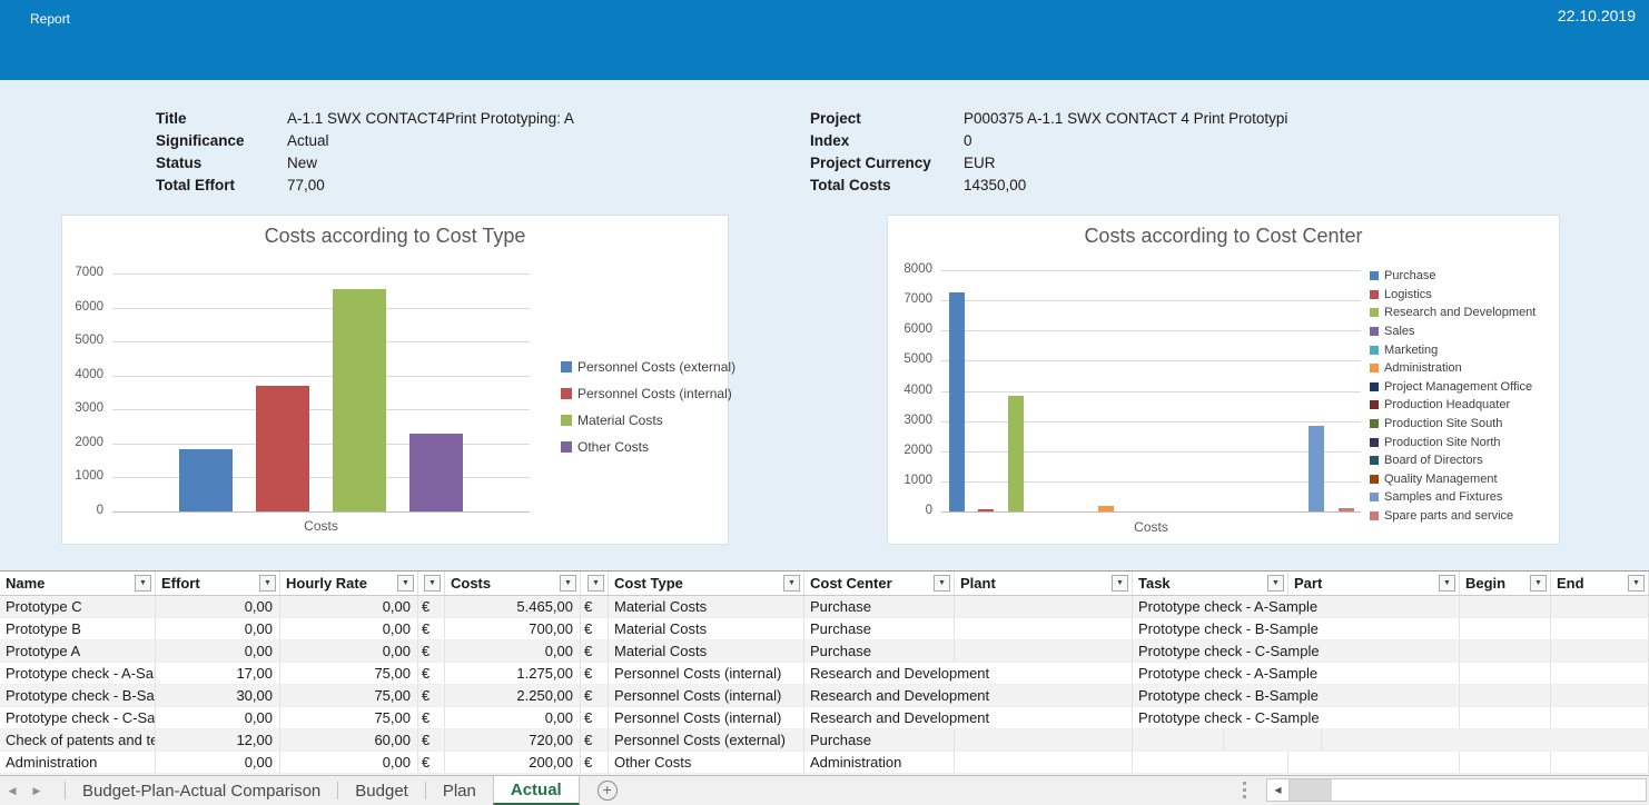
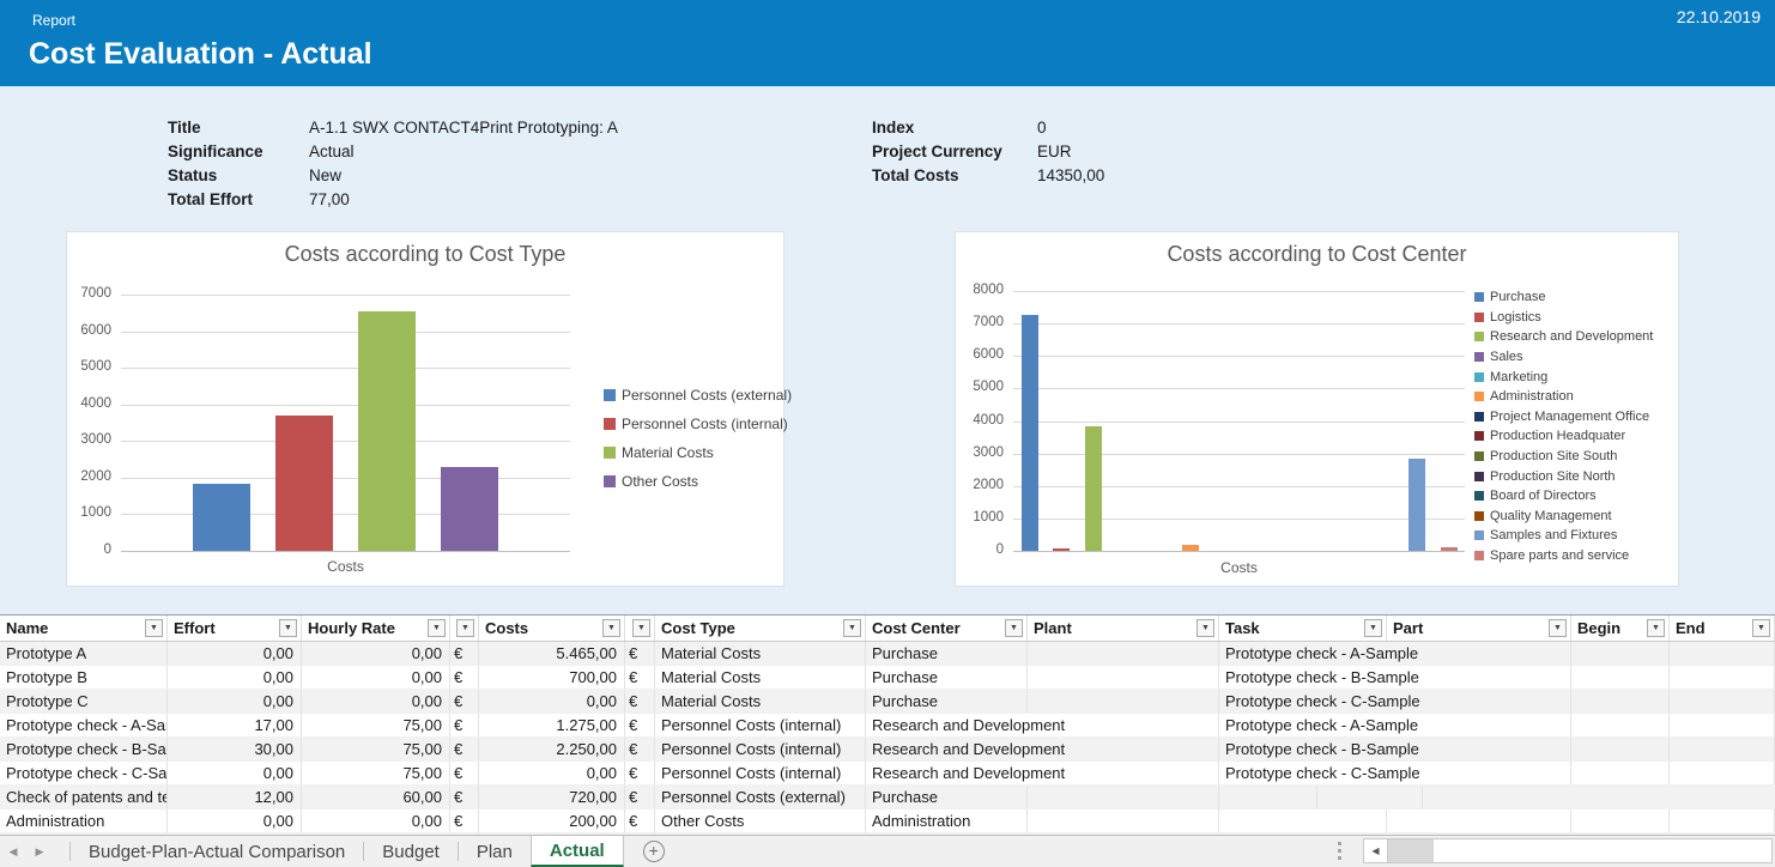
  Report
+ Cost Evaluation - Actual
  22.10.2019
  Title
  A-1.1 SWX CONTACT4Print Prototyping: A
  Significance
  Actual
  Status
  New
  Total Effort
  77,00
- Project
- P000375 A-1.1 SWX CONTACT 4 Print Prototypi
  Index
  0
  Project Currency
  EUR
  Total Costs
  14350,00
  Costs according to Cost Type
  7000
  6000
  5000
  4000
  3000
  2000
  1000
  0
  Costs
  Personnel Costs (external)
  Personnel Costs (internal)
  Material Costs
  Other Costs
  Costs according to Cost Center
  8000
  7000
  6000
  5000
  4000
  3000
  2000
  1000
  0
  Costs
  Purchase
  Logistics
  Research and Development
  Sales
  Marketing
  Administration
  Project Management Office
  Production Headquater
  Production Site South
  Production Site North
  Board of Directors
  Quality Management
  Samples and Fixtures
  Spare parts and service
  Name
  Effort
  Hourly Rate
  Costs
  Cost Type
  Cost Center
  Plant
  Task
  Part
  Begin
  End
- Prototype C
+ Prototype A
  0,00
  0,00
  €
  5.465,00
  €
  Material Costs
  Purchase
  Prototype check - A-Sample
  Prototype B
  0,00
  0,00
  €
  700,00
  €
  Material Costs
  Purchase
  Prototype check - B-Sample
- Prototype A
+ Prototype C
  0,00
  0,00
  €
  0,00
  €
  Material Costs
  Purchase
  Prototype check - C-Sample
  Prototype check - A-Sa
  17,00
  75,00
  €
  1.275,00
  €
  Personnel Costs (internal)
  Research and Development
  Prototype check - A-Sample
  Prototype check - B-Sa
  30,00
  75,00
  €
  2.250,00
  €
  Personnel Costs (internal)
  Research and Development
  Prototype check - B-Sample
  Prototype check - C-Sa
  0,00
  75,00
  €
  0,00
  €
  Personnel Costs (internal)
  Research and Development
  Prototype check - C-Sample
  12,00
  60,00
  €
  720,00
  €
  Personnel Costs (external)
  Purchase
  Administration
  0,00
  0,00
  €
  200,00
  €
  Other Costs
  Administration
  ◀
  ▶
  Budget-Plan-Actual Comparison
  Budget
  Plan
  Actual
  +
  ◀
